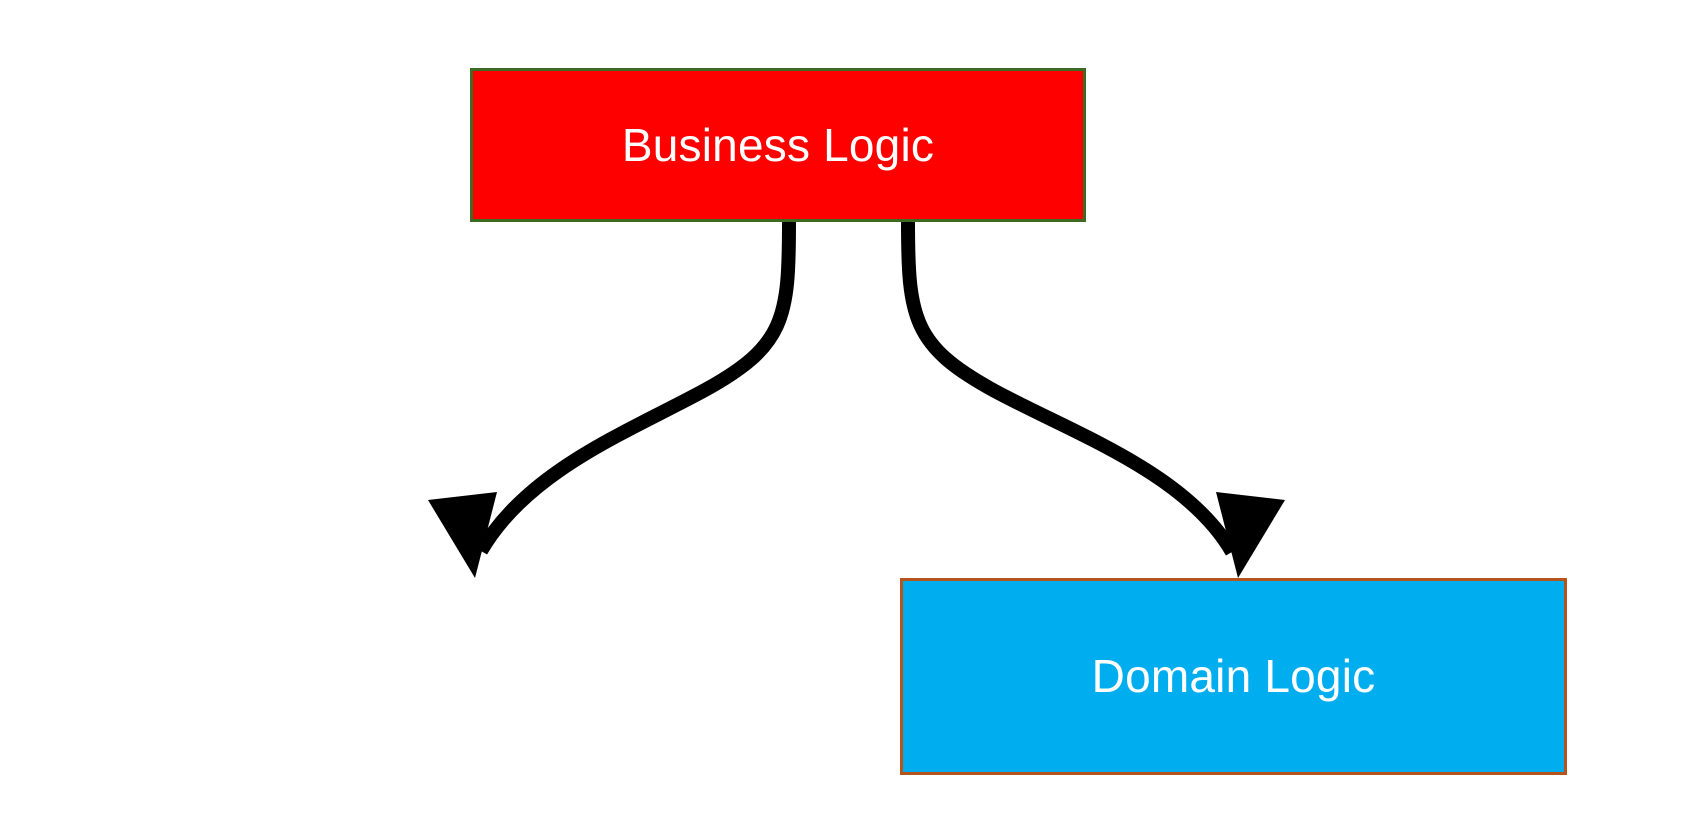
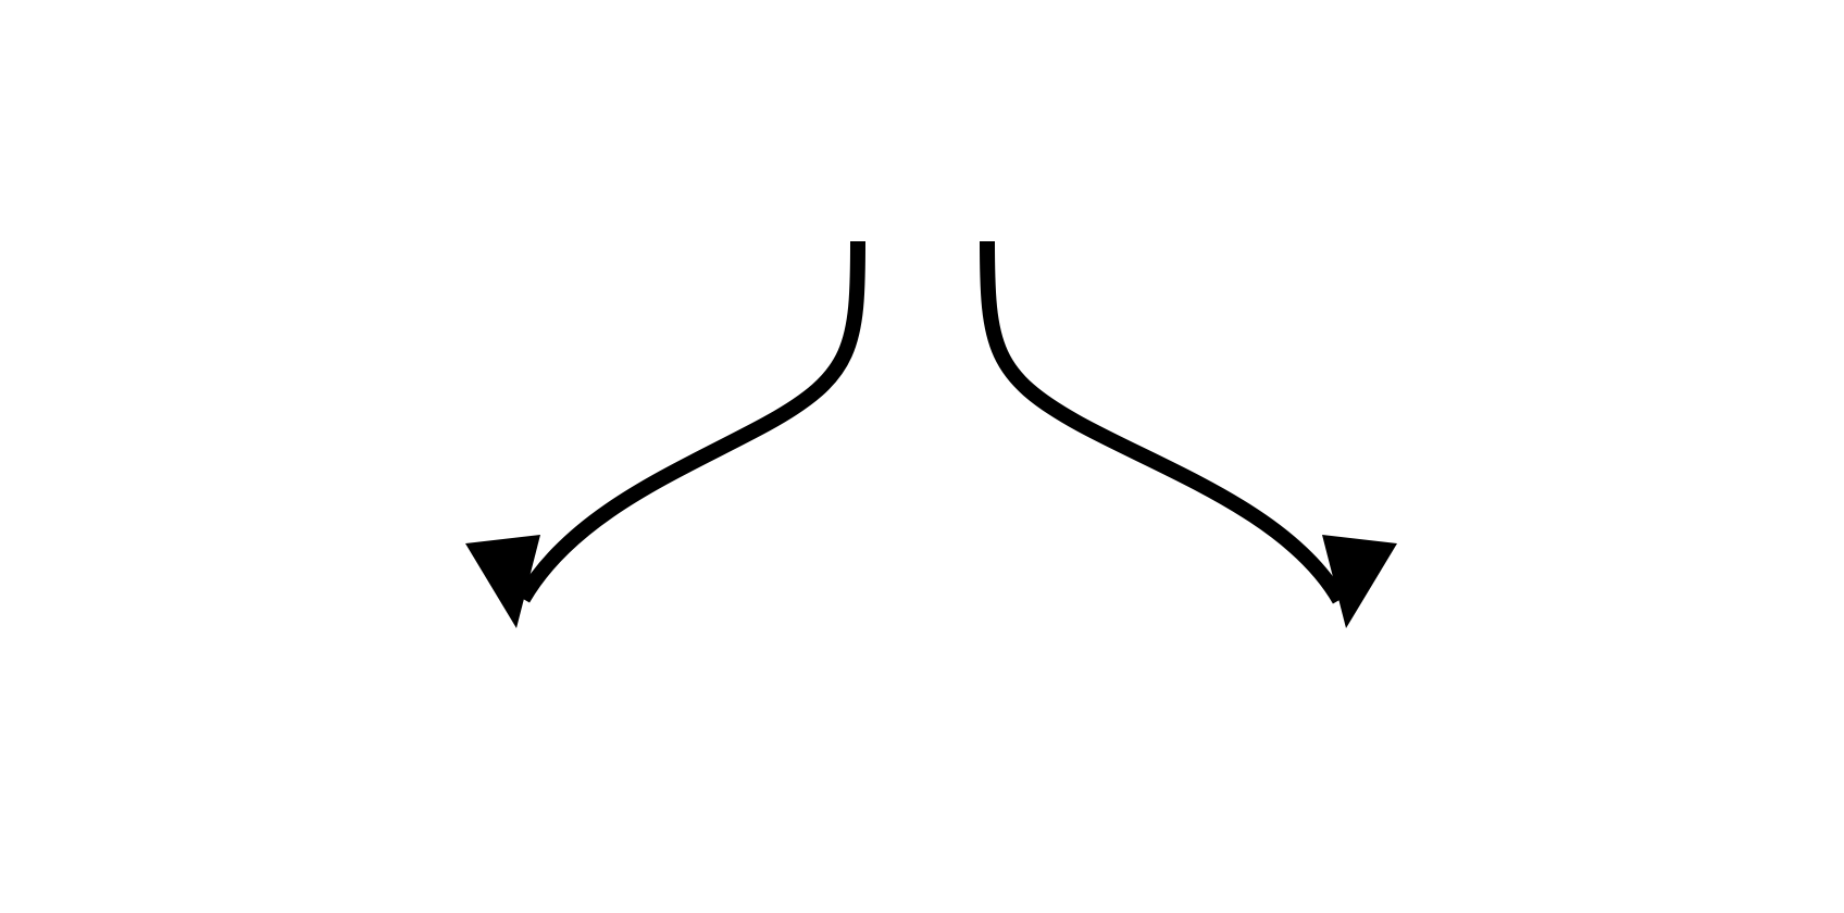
- Business Logic
- Domain Logic
